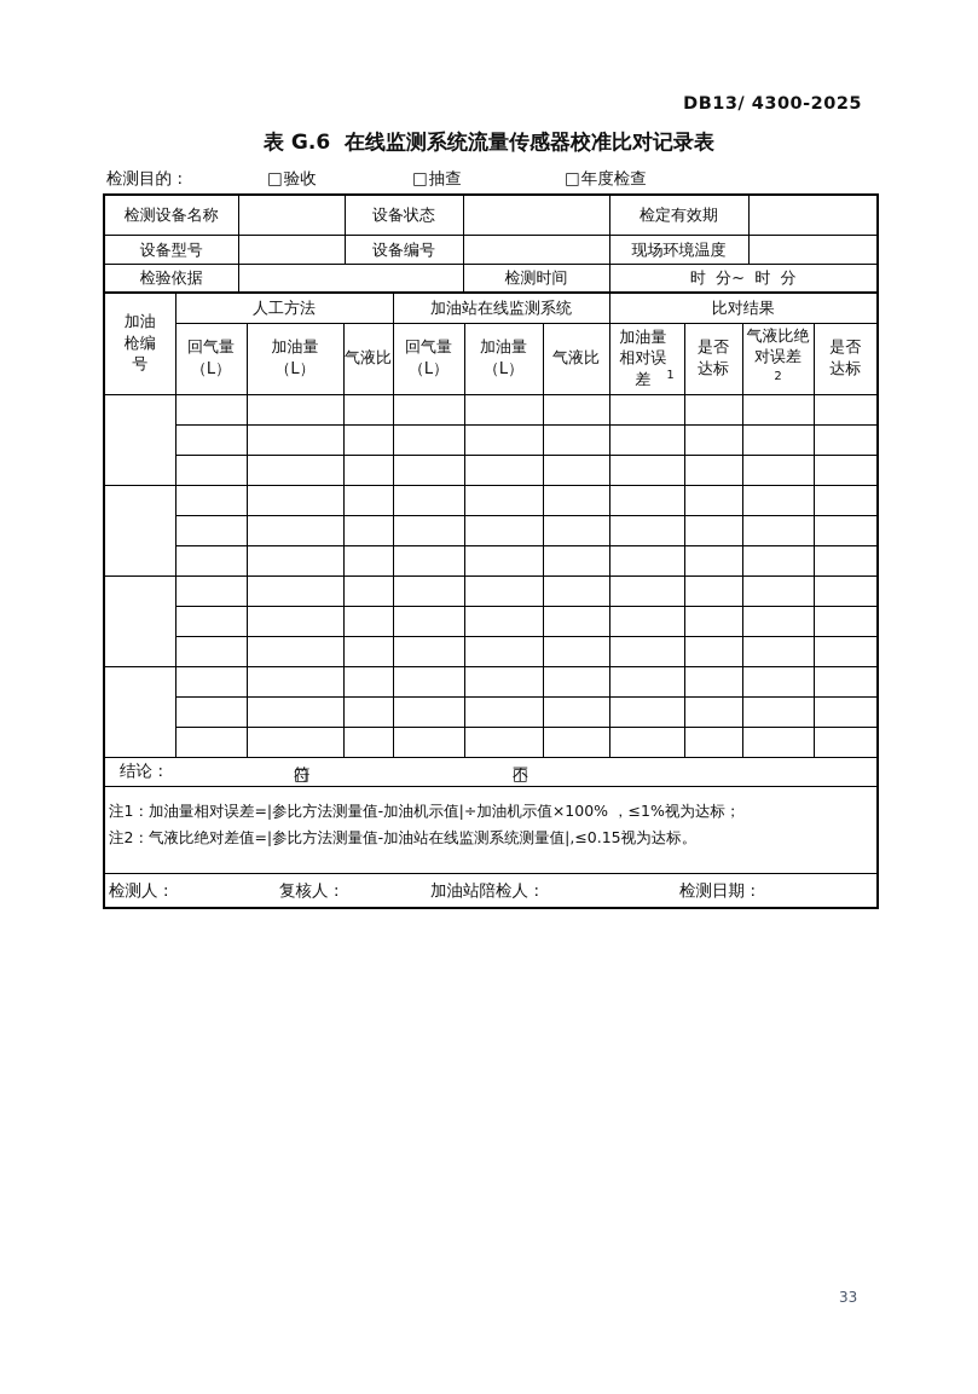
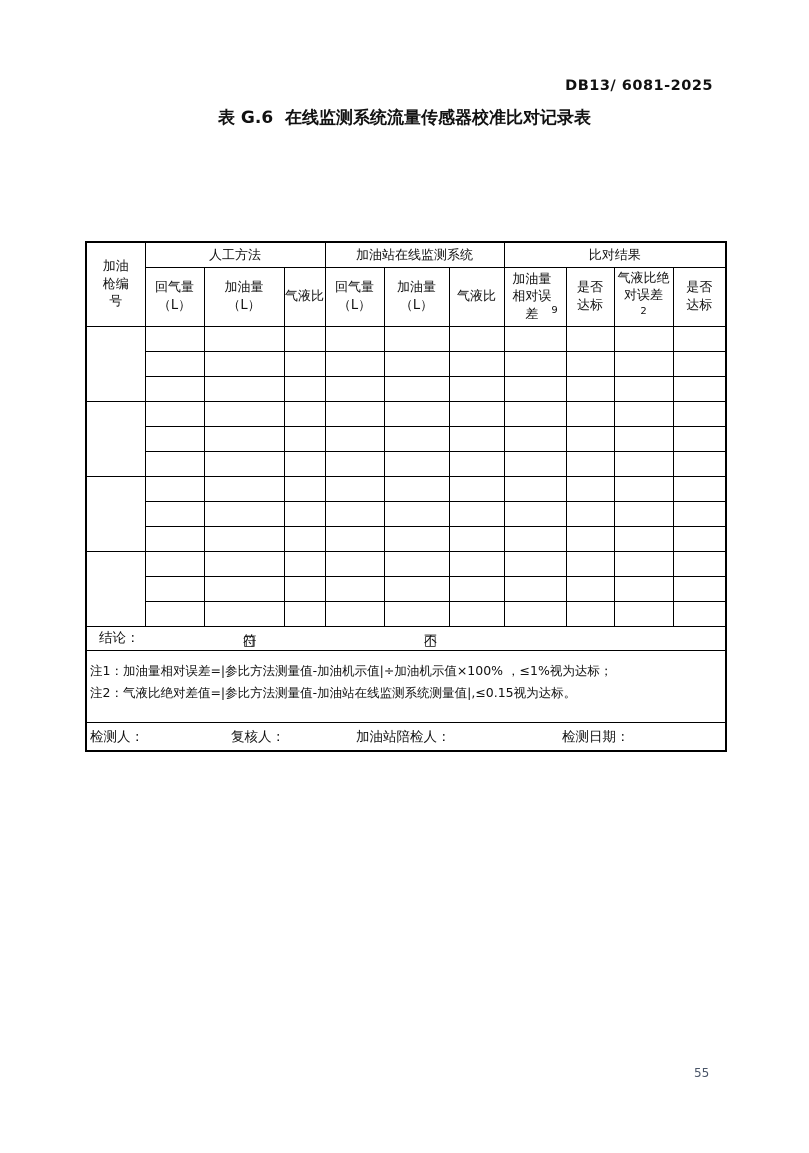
- DB13/ 4300-2025
+ DB13/ 6081-2025
  表 G.6 在线监测系统流量传感器校准比对记录表
- 检测目的：
- □验收
- □抽查
- □年度检查
- 检测设备名称		设备状态		检定有效期
- 设备型号		设备编号		现场环境温度
- 检验依据		检测时间	时 分~ 时 分
  加油 枪编 号	人工方法	加油站在线监测系统	比对结果
- 回气量 （L）	加油量 （L）	气液比	回气量 （L）	加油量 （L）	气液比	加油量 相对误 差 1	是否 达标	气液比绝 对误差2	是否 达标
+ 回气量 （L）	加油量 （L）	气液比	回气量 （L）	加油量 （L）	气液比	加油量 相对误 差 9	是否 达标	气液比绝 对误差2	是否 达标
  结论： □符 □不
  注1：加油量相对误差=|参比方法测量值-加油机示值|÷加油机示值×100% ，≤1%视为达标； 注2：气液比绝对差值=|参比方法测量值-加油站在线监测系统测量值|,≤0.15视为达标。
  检测人： 复核人： 加油站陪检人： 检测日期：
- 33
+ 55
